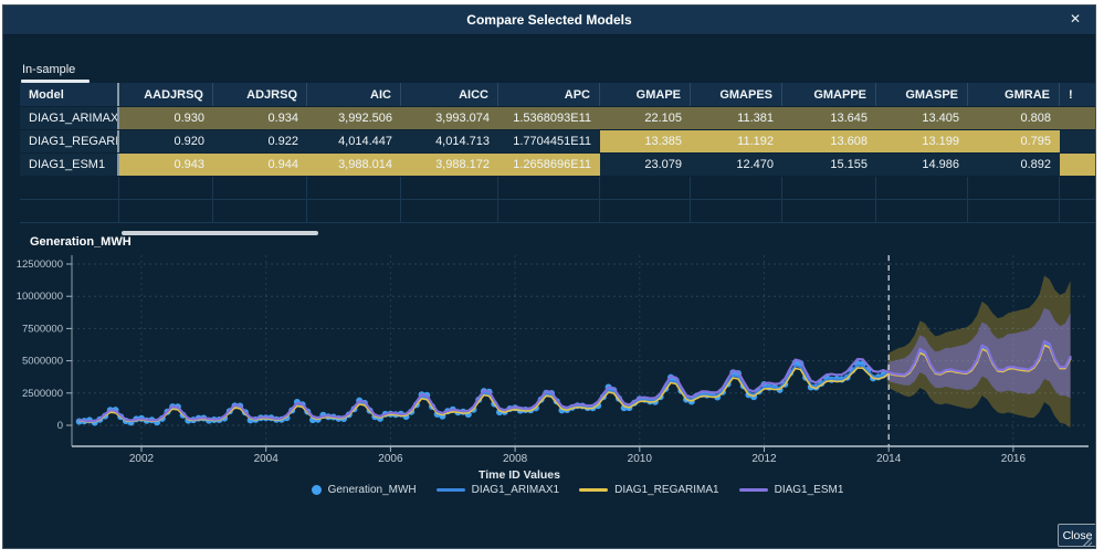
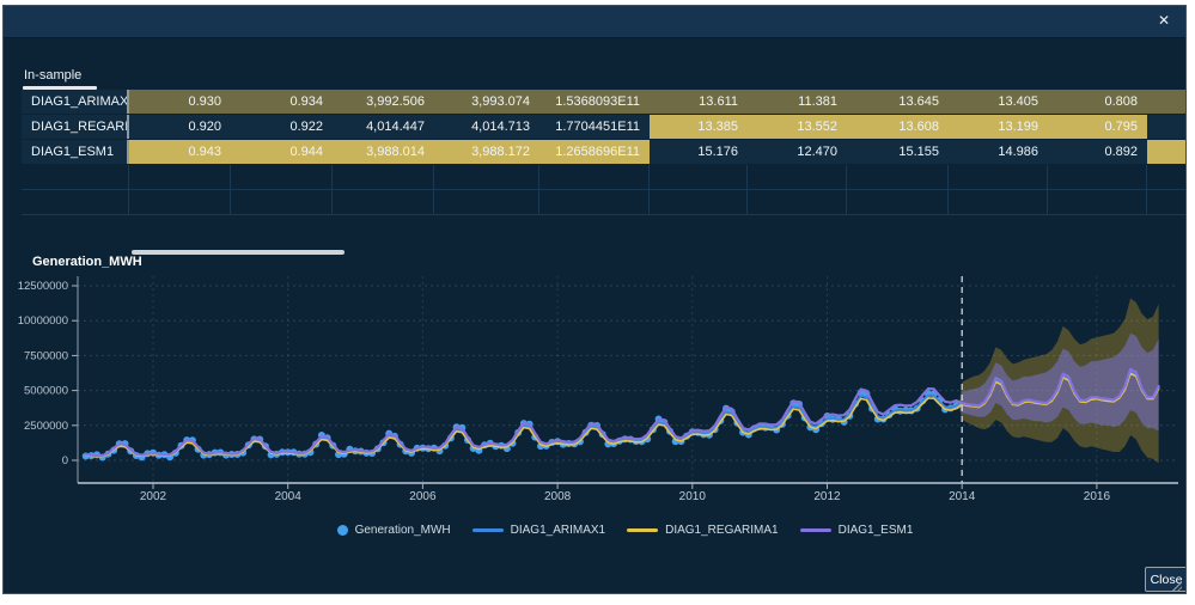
- Compare Selected Models
  ✕
  In-sample
- Model
- AADJRSQ
- ADJRSQ
- AIC
- AICC
- APC
- GMAPE
- GMAPES
- GMAPPE
- GMASPE
- GMRAE
- !
  DIAG1_ARIMAX
  0.930
  0.934
  3,992.506
  3,993.074
  1.5368093E11
- 22.105
+ 13.611
  11.381
  13.645
  13.405
  0.808
  DIAG1_REGARI
  0.920
  0.922
  4,014.447
  4,014.713
  1.7704451E11
  13.385
- 11.192
+ 13.552
  13.608
  13.199
  0.795
  DIAG1_ESM1
  0.943
  0.944
  3,988.014
  3,988.172
  1.2658696E11
- 23.079
+ 15.176
  12.470
  15.155
  14.986
  0.892
  Generation_MWH
  12500000
  10000000
  7500000
  5000000
  2500000
  0
  2002
  2004
  2006
  2008
  2010
  2012
  2014
  2016
- Time ID Values
  Generation_MWH
  DIAG1_ARIMAX1
  DIAG1_REGARIMA1
  DIAG1_ESM1
  Close
